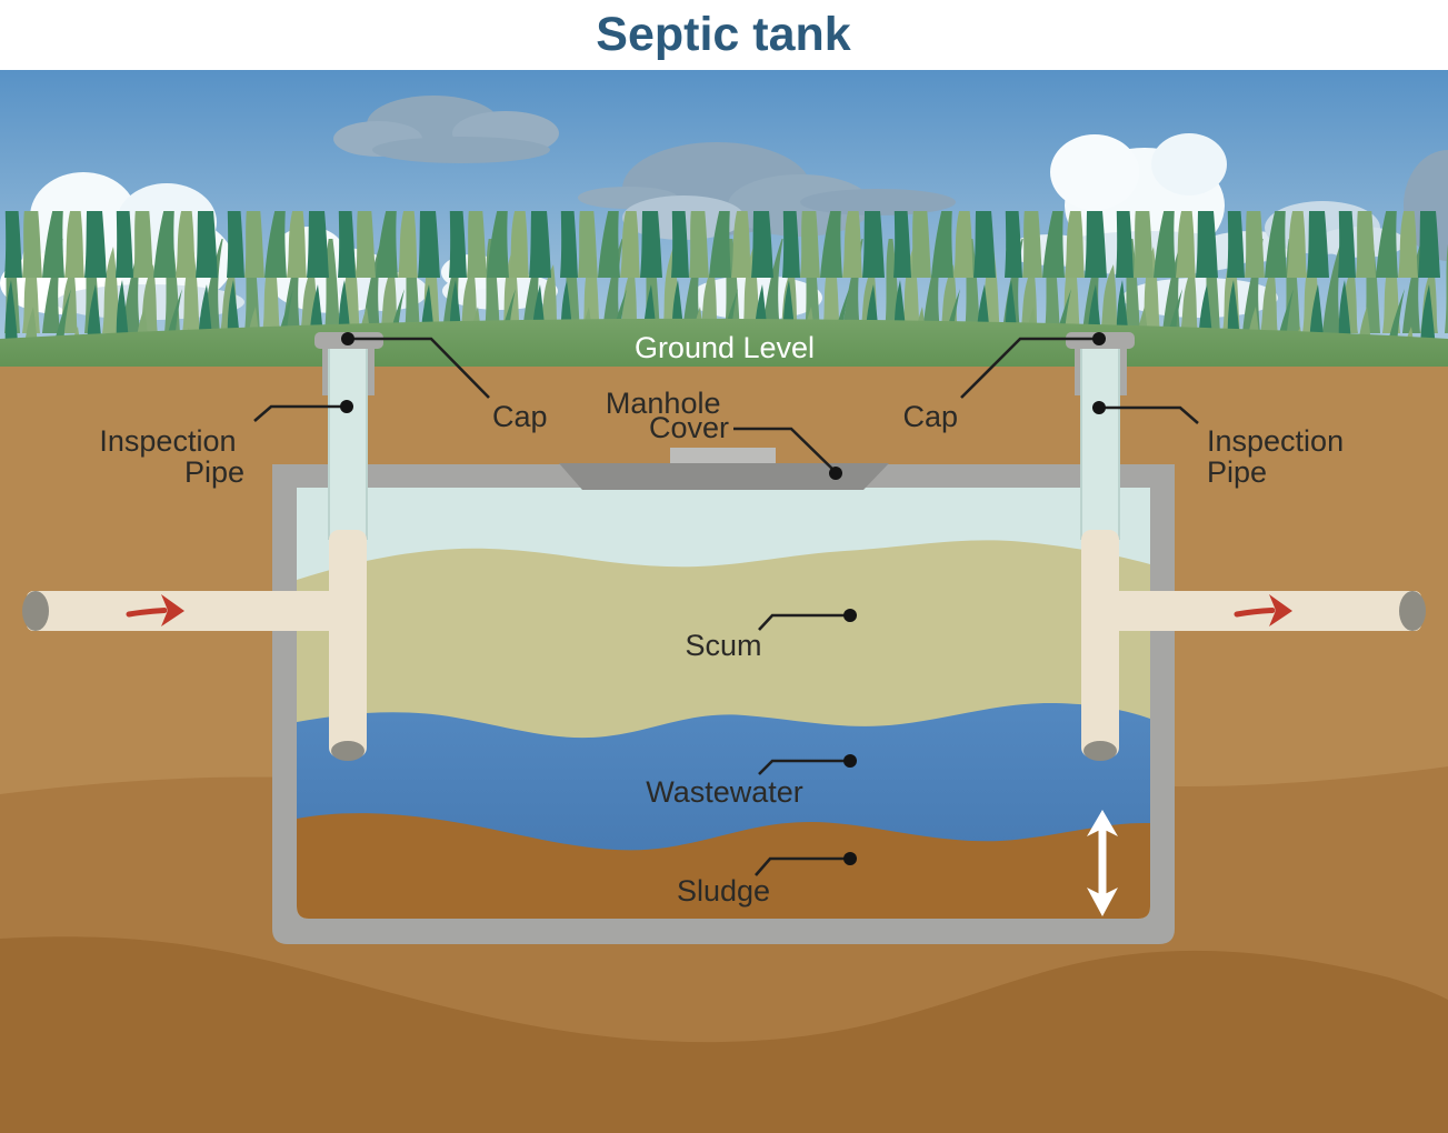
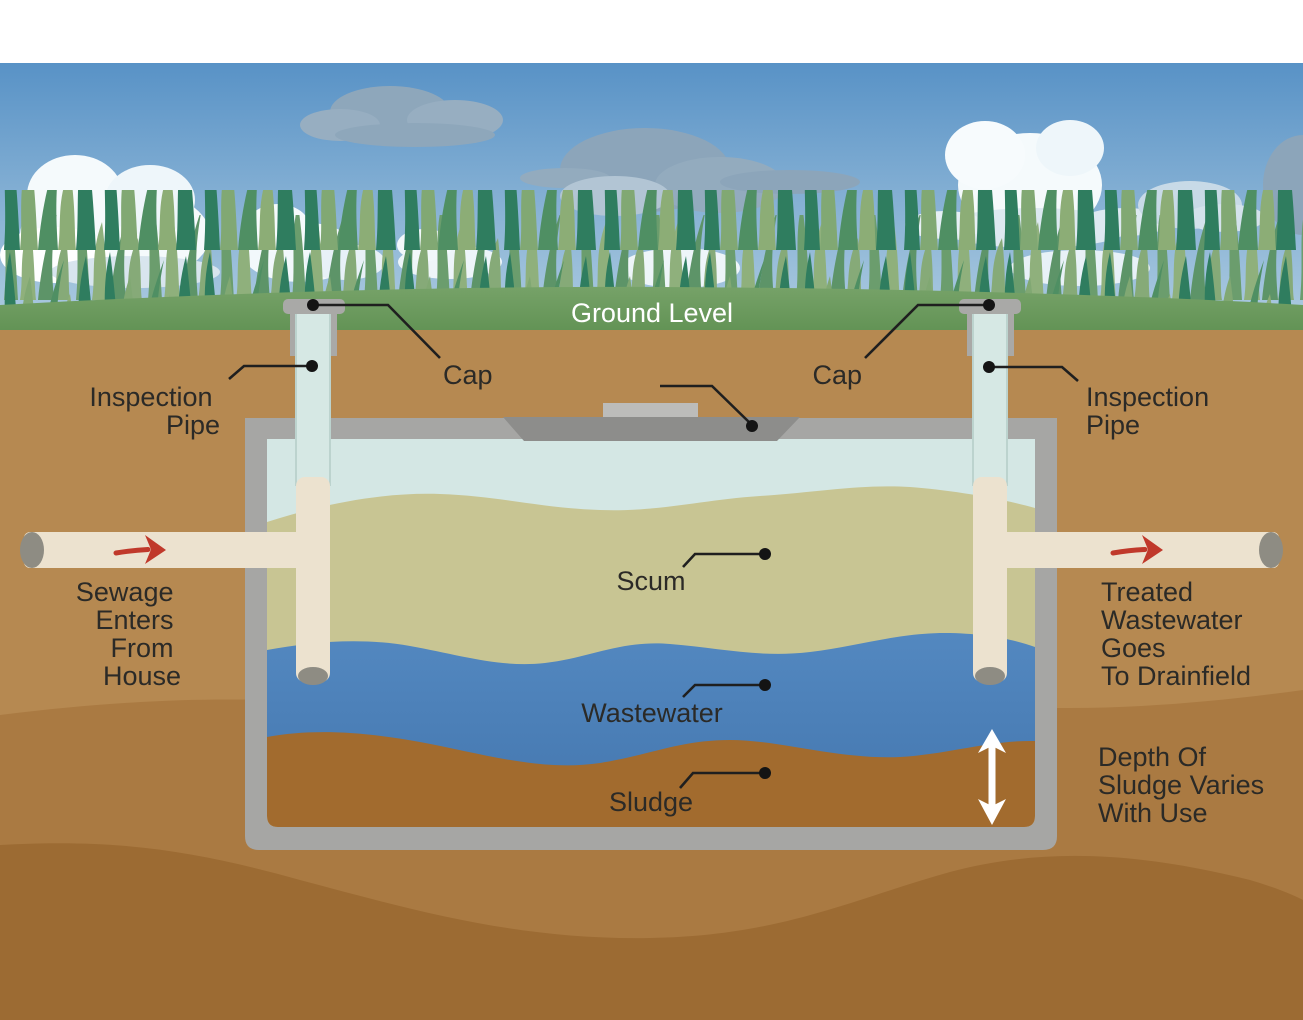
- Septic tank
  Ground Level
  Inspection Pipe
  Cap
- Manhole Cover
  Cap
  Inspection Pipe
  Scum
  Wastewater
  Sludge
+ Sewage Enters From House
+ Treated Wastewater Goes To Drainfield
+ Depth Of Sludge Varies With Use
